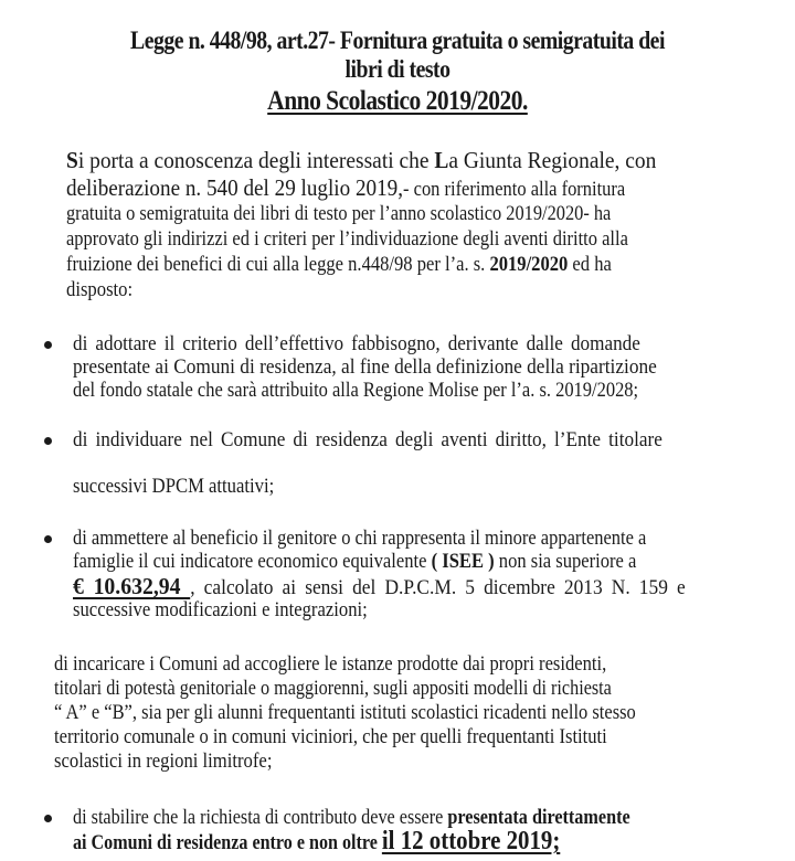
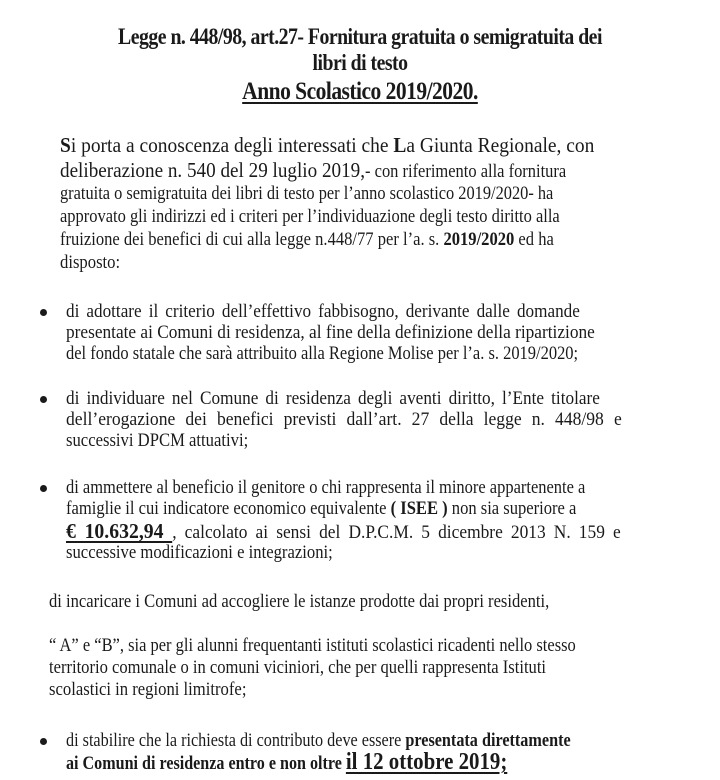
  Legge n. 448/98, art.27- Fornitura gratuita o semigratuita dei
  libri di testo
  Anno Scolastico 2019/2020.
  Si porta a conoscenza degli interessati che La Giunta Regionale, con
  deliberazione n. 540 del 29 luglio 2019,- con riferimento alla fornitura
  gratuita o semigratuita dei libri di testo per l’anno scolastico 2019/2020- ha
- approvato gli indirizzi ed i criteri per l’individuazione degli aventi diritto alla
+ approvato gli indirizzi ed i criteri per l’individuazione degli testo diritto alla
- fruizione dei benefici di cui alla legge n.448/98 per l’a. s. 2019/2020 ed ha
+ fruizione dei benefici di cui alla legge n.448/77 per l’a. s. 2019/2020 ed ha
  disposto:
  di adottare il criterio dell’effettivo fabbisogno, derivante dalle domande
  presentate ai Comuni di residenza, al fine della definizione della ripartizione
- del fondo statale che sarà attribuito alla Regione Molise per l’a. s. 2019/2028;
+ del fondo statale che sarà attribuito alla Regione Molise per l’a. s. 2019/2020;
  di individuare nel Comune di residenza degli aventi diritto, l’Ente titolare
+ dell’erogazione dei benefici previsti dall’art. 27 della legge n. 448/98 e
  successivi DPCM attuativi;
  di ammettere al beneficio il genitore o chi rappresenta il minore appartenente a
  famiglie il cui indicatore economico equivalente ( ISEE ) non sia superiore a
  € 10.632,94 , calcolato ai sensi del D.P.C.M. 5 dicembre 2013 N. 159 e
  successive modificazioni e integrazioni;
  di incaricare i Comuni ad accogliere le istanze prodotte dai propri residenti,
- titolari di potestà genitoriale o maggiorenni, sugli appositi modelli di richiesta
  “ A” e “B”, sia per gli alunni frequentanti istituti scolastici ricadenti nello stesso
- territorio comunale o in comuni viciniori, che per quelli frequentanti Istituti
+ territorio comunale o in comuni viciniori, che per quelli rappresenta Istituti
  scolastici in regioni limitrofe;
  di stabilire che la richiesta di contributo deve essere presentata direttamente
  ai Comuni di residenza entro e non oltre il 12 ottobre 2019;
